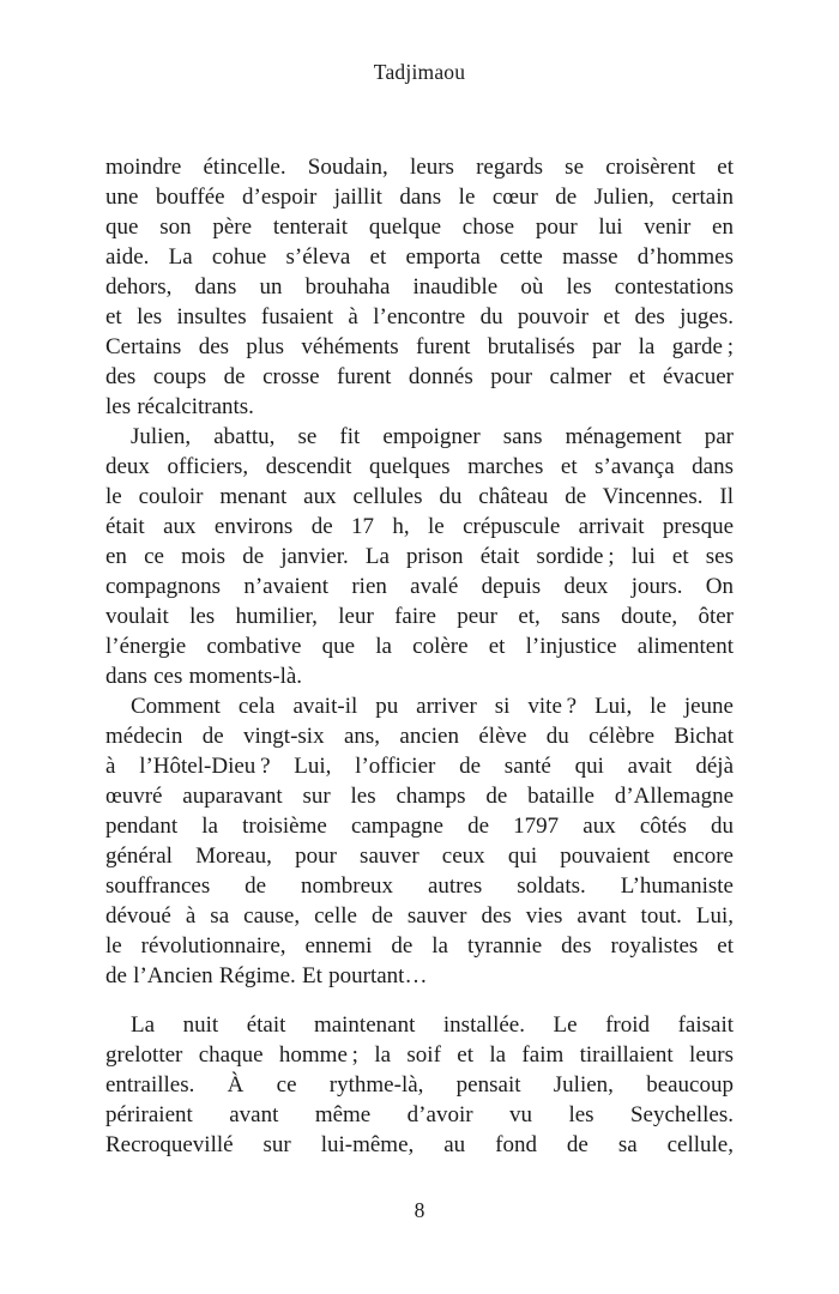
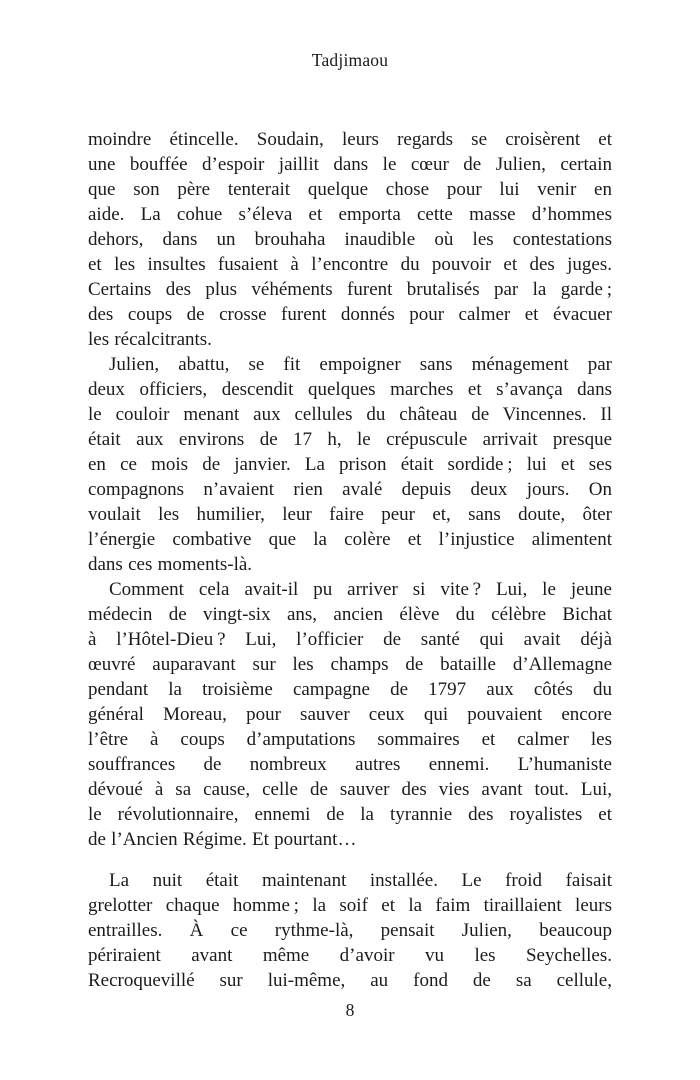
  Tadjimaou
  moindre étincelle. Soudain, leurs regards se croisèrent et
  une bouffée d’espoir jaillit dans le cœur de Julien, certain
  que son père tenterait quelque chose pour lui venir en
  aide. La cohue s’éleva et emporta cette masse d’hommes
  dehors, dans un brouhaha inaudible où les contestations
  et les insultes fusaient à l’encontre du pouvoir et des juges.
  Certains des plus véhéments furent brutalisés par la garde ;
  des coups de crosse furent donnés pour calmer et évacuer
  les récalcitrants.
  Julien, abattu, se fit empoigner sans ménagement par
  deux officiers, descendit quelques marches et s’avança dans
  le couloir menant aux cellules du château de Vincennes. Il
  était aux environs de 17 h, le crépuscule arrivait presque
  en ce mois de janvier. La prison était sordide ; lui et ses
  compagnons n’avaient rien avalé depuis deux jours. On
  voulait les humilier, leur faire peur et, sans doute, ôter
  l’énergie combative que la colère et l’injustice alimentent
  dans ces moments-là.
  Comment cela avait-il pu arriver si vite ? Lui, le jeune
  médecin de vingt-six ans, ancien élève du célèbre Bichat
  à l’Hôtel-Dieu ? Lui, l’officier de santé qui avait déjà
  œuvré auparavant sur les champs de bataille d’Allemagne
  pendant la troisième campagne de 1797 aux côtés du
  général Moreau, pour sauver ceux qui pouvaient encore
+ l’être à coups d’amputations sommaires et calmer les
- souffrances de nombreux autres soldats. L’humaniste
+ souffrances de nombreux autres ennemi. L’humaniste
  dévoué à sa cause, celle de sauver des vies avant tout. Lui,
  le révolutionnaire, ennemi de la tyrannie des royalistes et
  de l’Ancien Régime. Et pourtant…
  La nuit était maintenant installée. Le froid faisait
  grelotter chaque homme ; la soif et la faim tiraillaient leurs
  entrailles. À ce rythme-là, pensait Julien, beaucoup
  périraient avant même d’avoir vu les Seychelles.
  Recroquevillé sur lui-même, au fond de sa cellule,
  8
